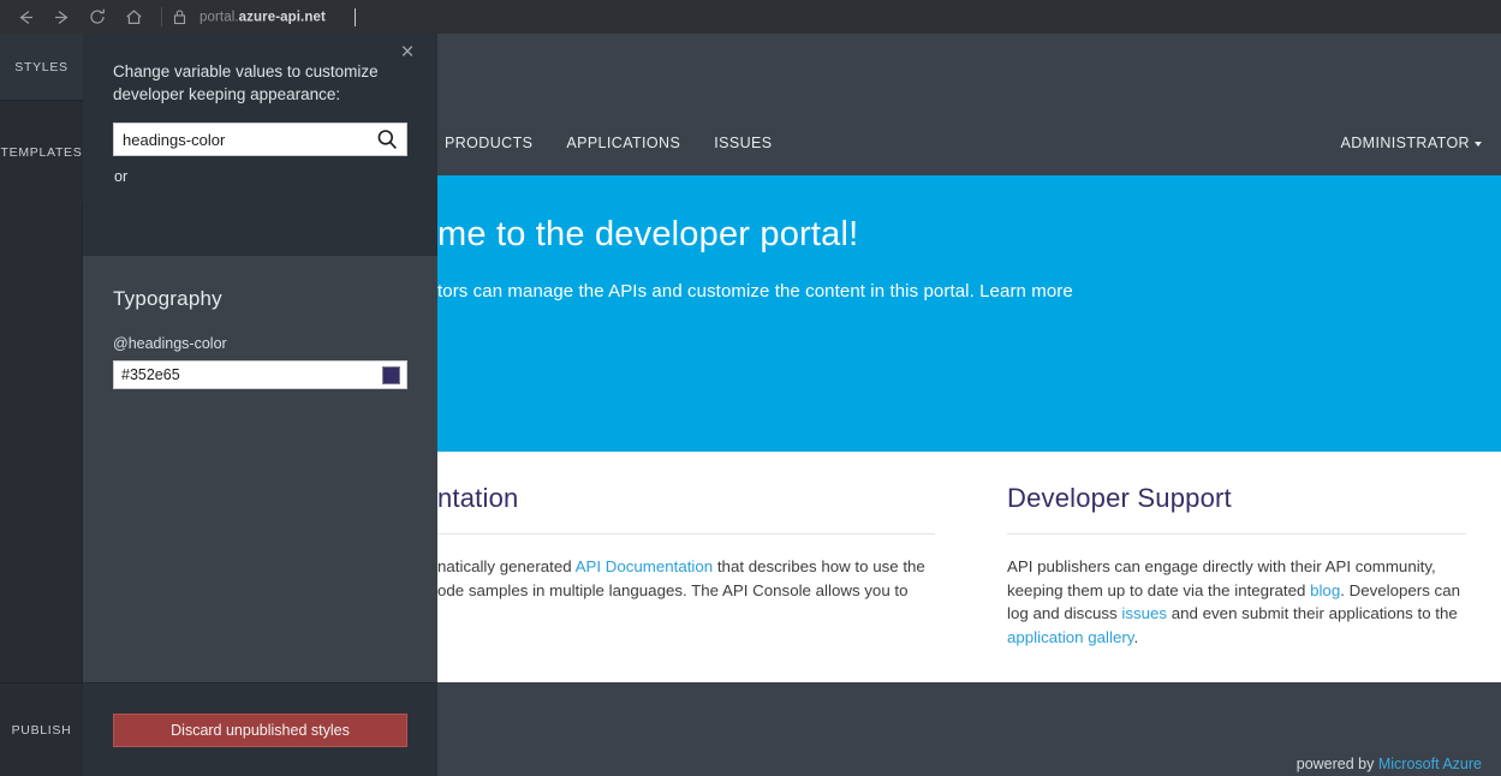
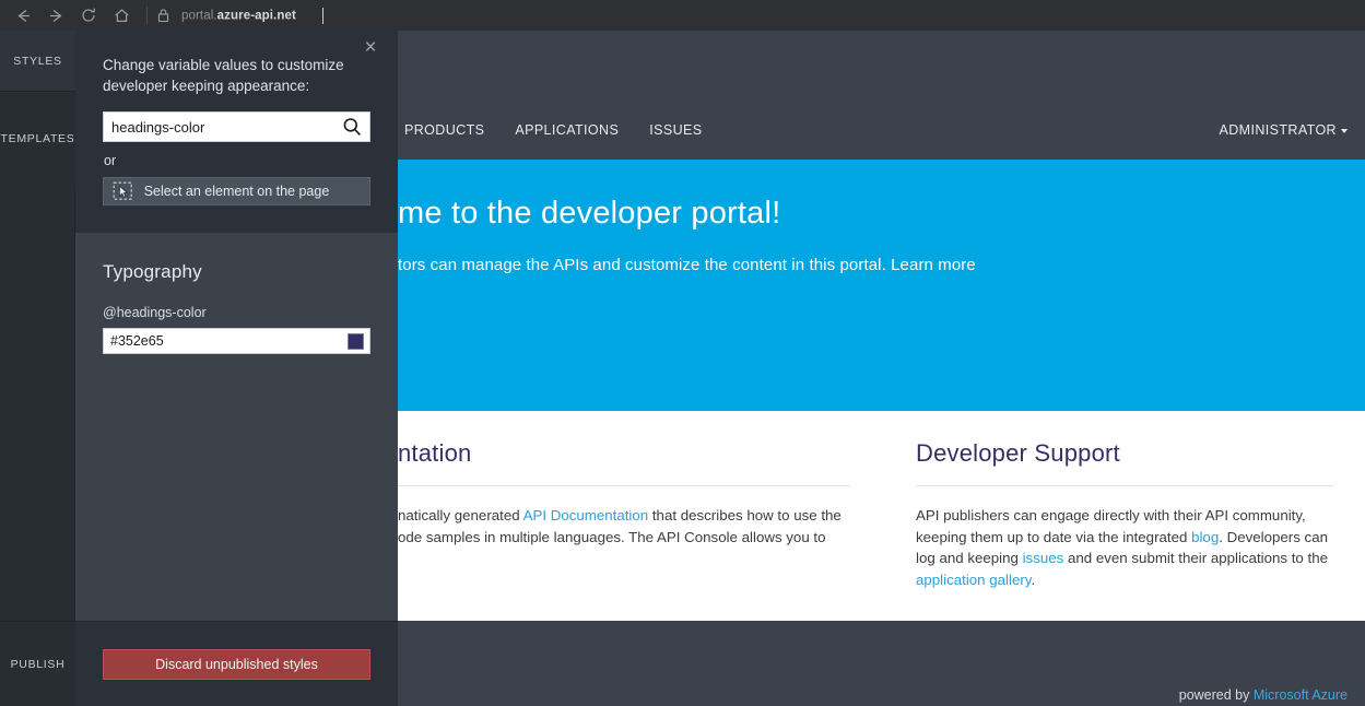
  portal.azure-api.net
  PRODUCTS
  APPLICATIONS
  ISSUES
  ADMINISTRATOR
  me to the developer portal!
  tors can manage the APIs and customize the content in this portal. Learn more
  ntation
  natically generated API Documentation that describes how to use the
  ode samples in multiple languages. The API Console allows you to
  Developer Support
- API publishers can engage directly with their API community, keeping them up to date via the integrated blog. Developers can log and discuss issues and even submit their applications to the application gallery.
+ API publishers can engage directly with their API community, keeping them up to date via the integrated blog. Developers can log and keeping issues and even submit their applications to the application gallery.
  powered by Microsoft Azure
  STYLES
  TEMPLATES
  PUBLISH
  ×
  Change variable values to customize developer keeping appearance:
  headings-color
  or
+ Select an element on the page
  Typography
  @headings-color
  #352e65
  Discard unpublished styles
